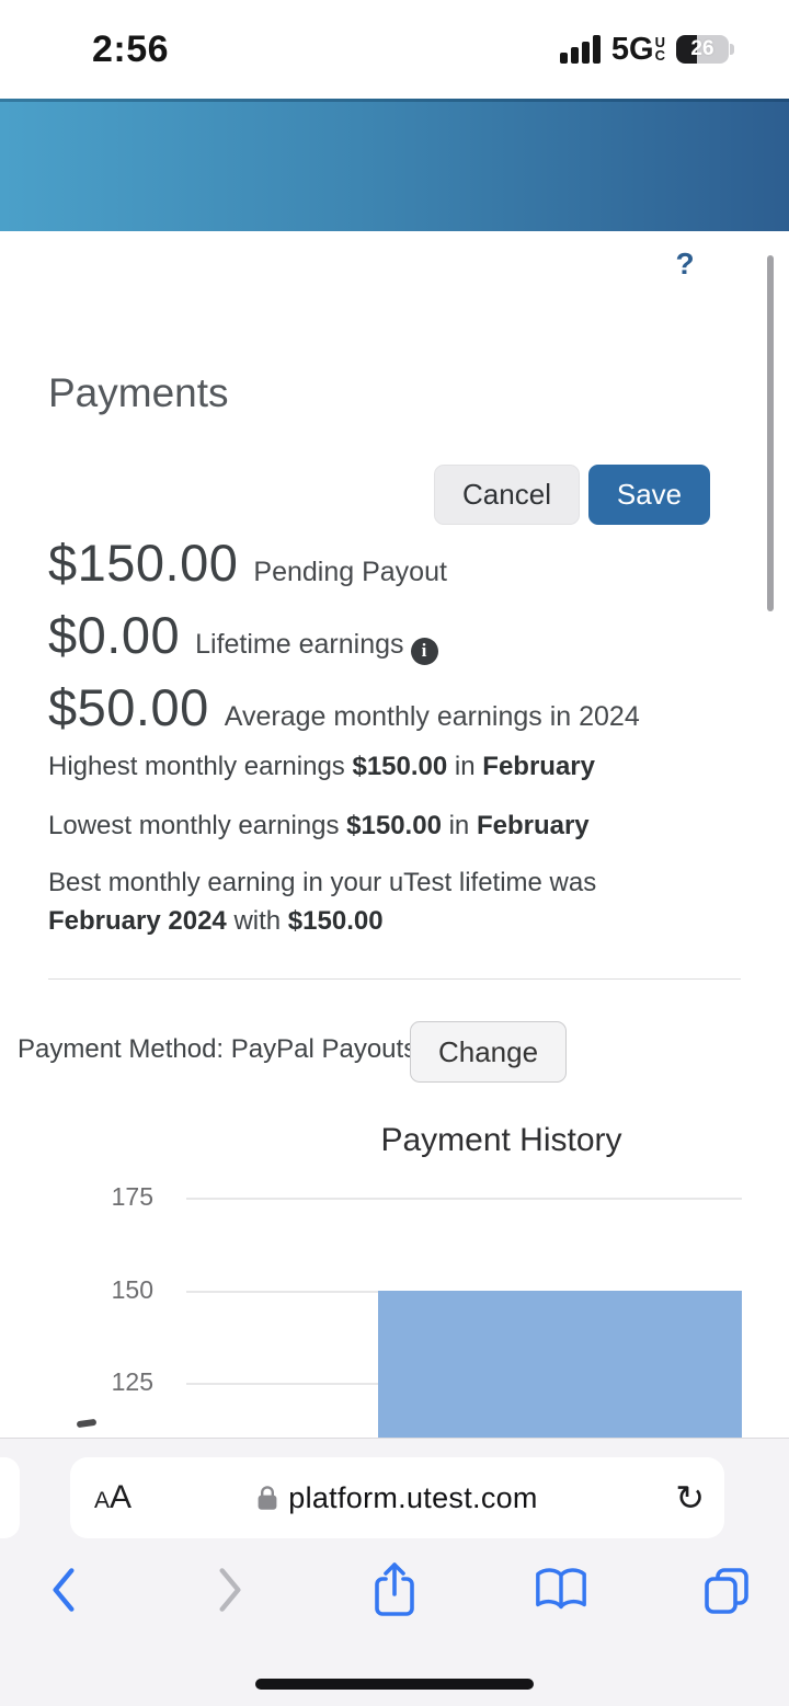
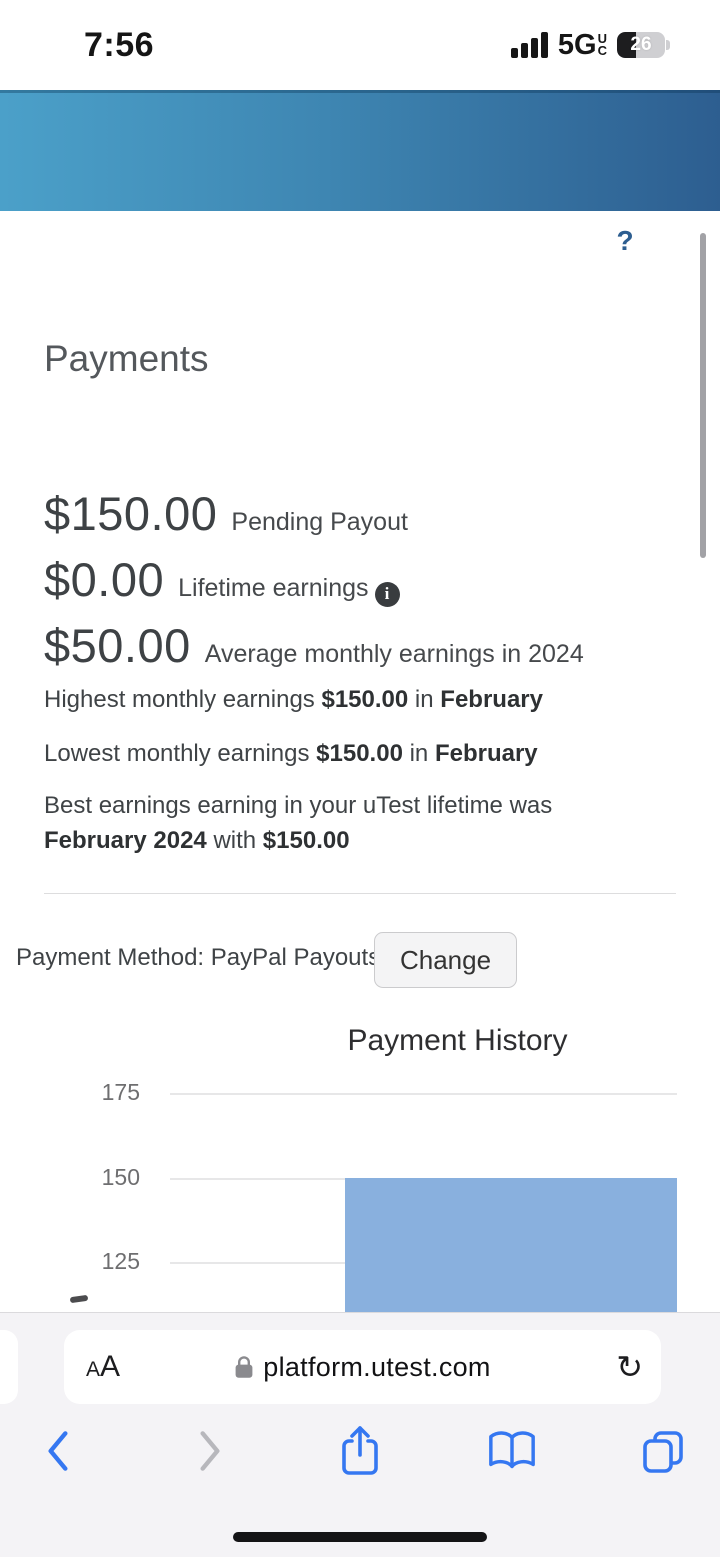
- 2:56
+ 7:56
  5G
  U
  C
  26
  ?
  Payments
- Cancel
- Save
  $150.00
  Pending Payout
  $0.00
  Lifetime earnings i
  $50.00
  Average monthly earnings in 2024
  Highest monthly earnings $150.00 in February
  Lowest monthly earnings $150.00 in February
- Best monthly earning in your uTest lifetime was February 2024 with $150.00
+ Best earnings earning in your uTest lifetime was February 2024 with $150.00
  Payment Method: PayPal Payout
  Change
  Payment History
  175
  150
  125
  A
  A
  platform.utest.com
  ↻
